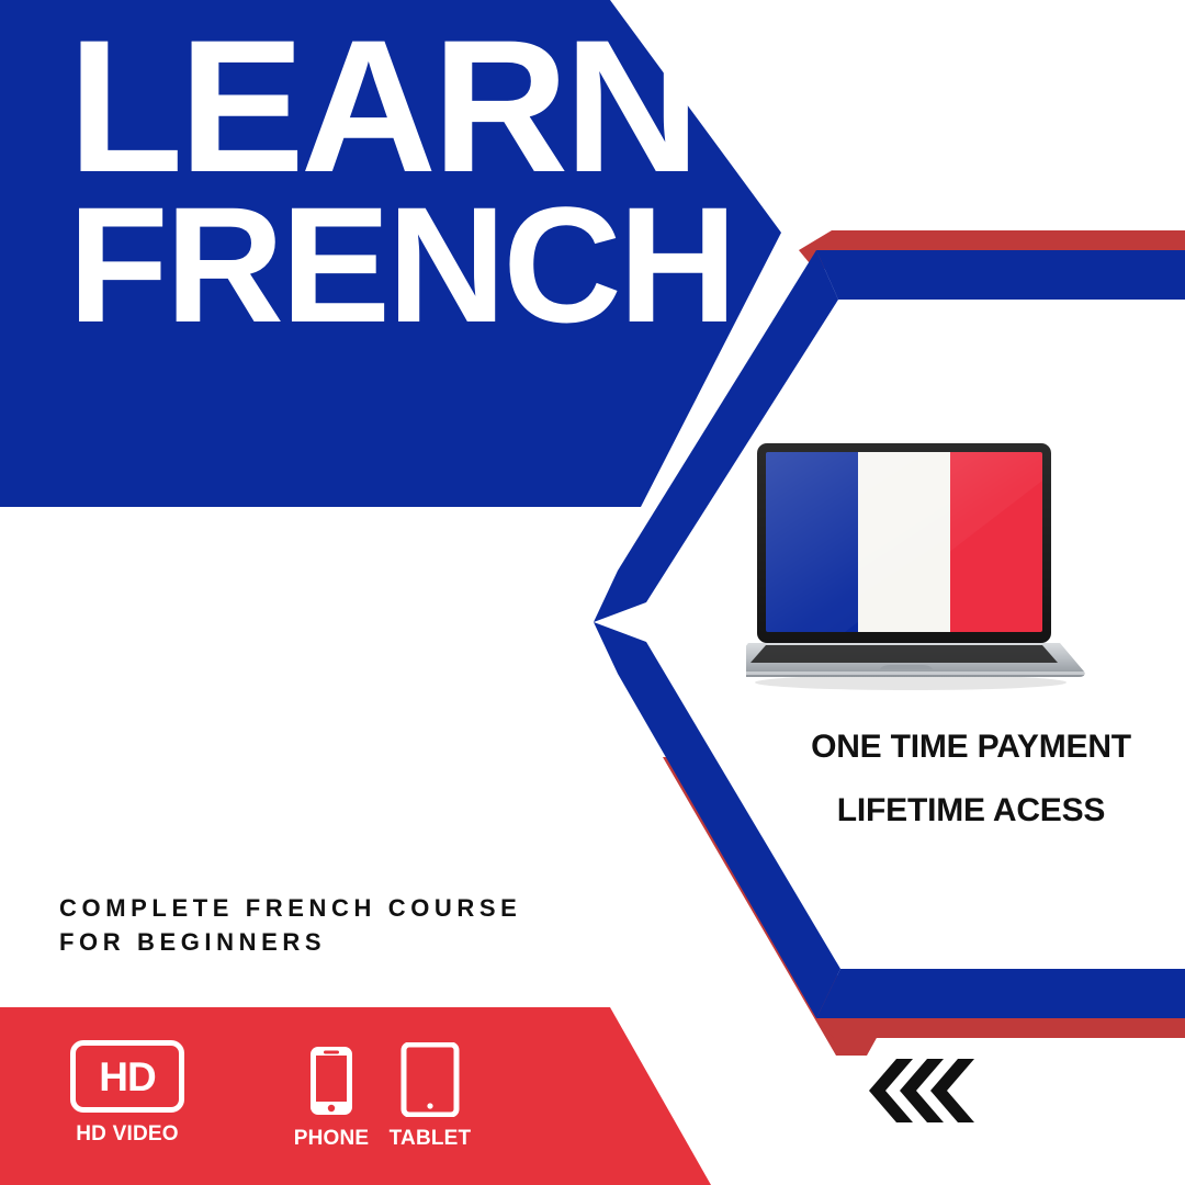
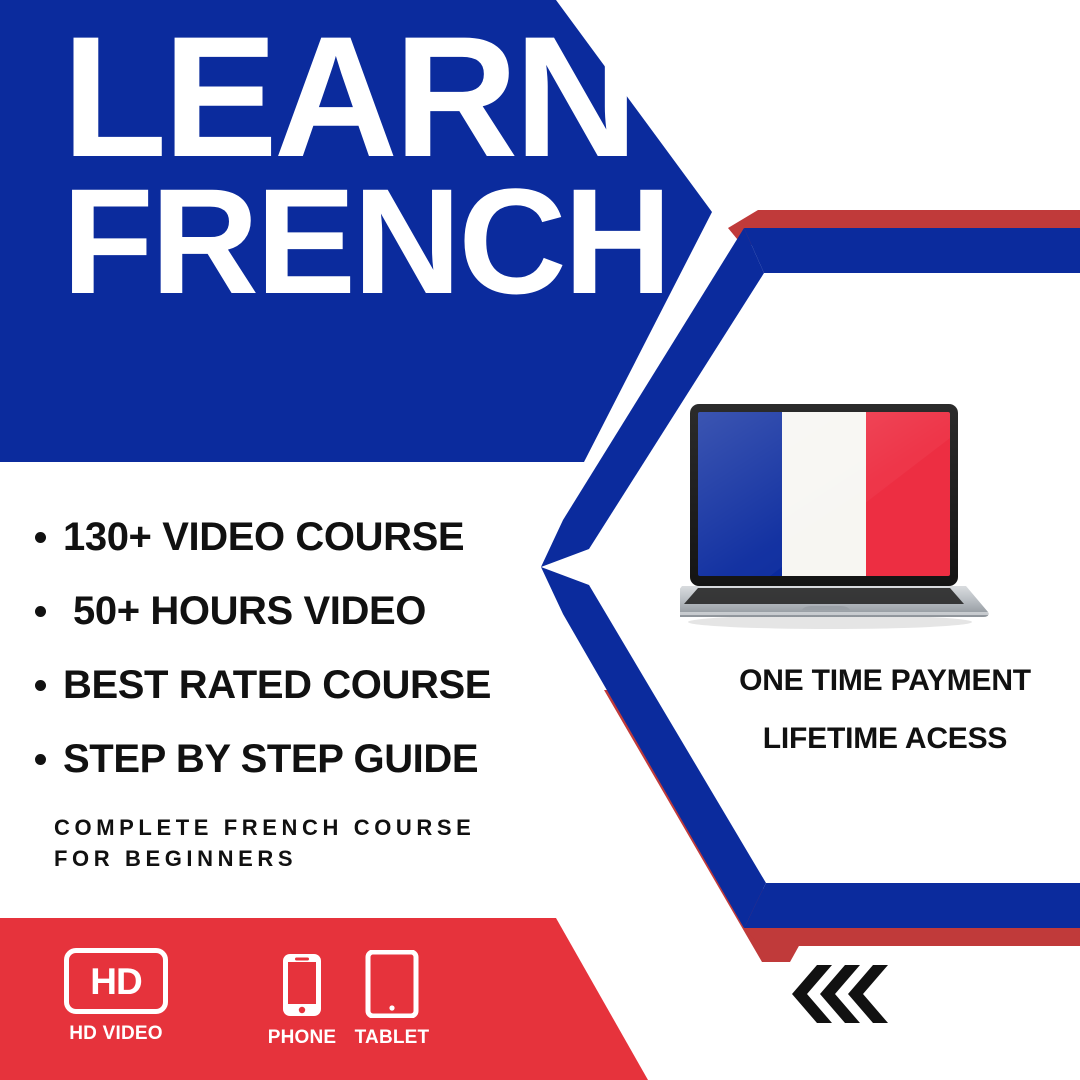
  LEARN
  FRENCH
+ 130+ VIDEO COURSE
+ 50+ HOURS VIDEO
+ BEST RATED COURSE
+ STEP BY STEP GUIDE
  COMPLETE FRENCH COURSE
  FOR BEGINNERS
  ONE TIME PAYMENT
  LIFETIME ACESS
  HD
  HD VIDEO
  PHONE
  TABLET
